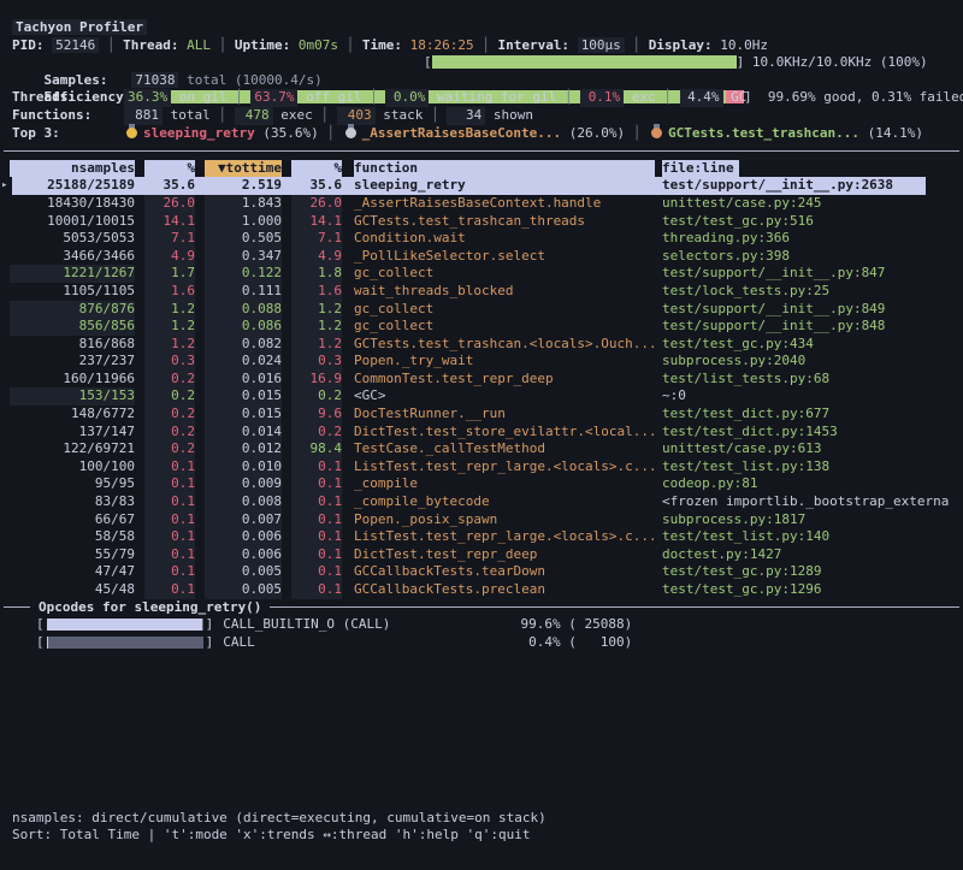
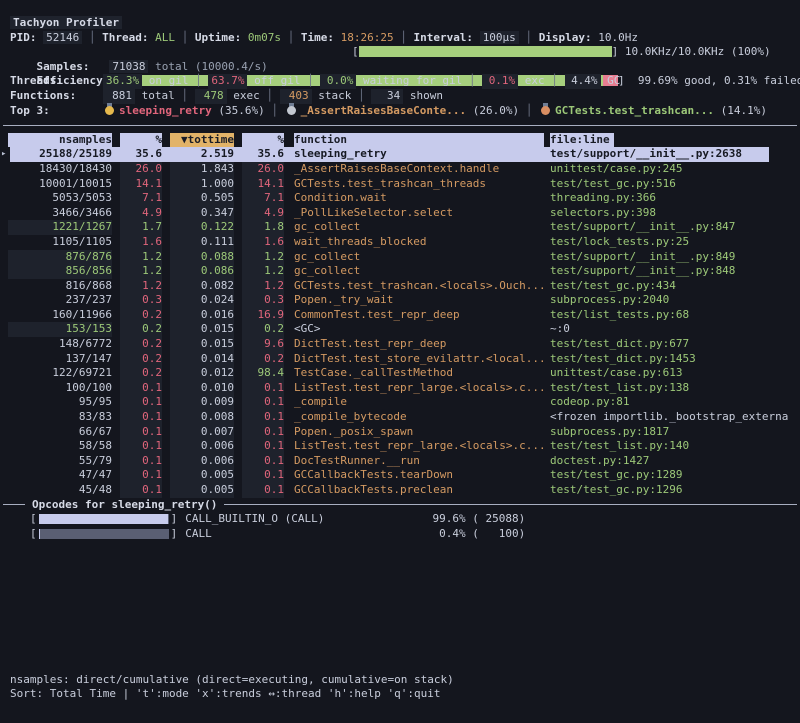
  Tachyon Profiler
  PID: 52146 │ Thread: ALL │ Uptime: 0m07s │ Time: 18:26:25 │ Interval: 100μs │ Display: 10.0Hz
  Samples: 71038 total (10000.4/s)
  [ ] 10.0KHz/10.0KHz (100%)
  Efficiency ] 99.69% good, 0.31% faile
  Threads: 36.3% on gil │ 63.7% off gil │ 0.0% waiting for gil │ 0.1% exc │ 4.4% GC
  Functions: 881 total │ 478 exec │ 403 stack │ 34 shown
  Top 3: sleeping_retry (35.6%) │ _AssertRaisesBaseConte... (26.0%) │ GCTests.test_trashcan... (14.1%)
  nsamples
  %
  ▼tottime
  %
  function
  file:line
  ▸
  25188/25189
  35.6
  2.519
  35.6
  sleeping_retry
  test/support/__init__.py:2638
  18430/18430
  26.0
  1.843
  26.0
  _AssertRaisesBaseContext.handle
  unittest/case.py:245
  10001/10015
  14.1
  1.000
  14.1
  GCTests.test_trashcan_threads
  test/test_gc.py:516
  5053/5053
  7.1
  0.505
  7.1
  Condition.wait
  threading.py:366
  3466/3466
  4.9
  0.347
  4.9
  _PollLikeSelector.select
  selectors.py:398
  1221/1267
  1.7
  0.122
  1.8
  gc_collect
  test/support/__init__.py:847
  1105/1105
  1.6
  0.111
  1.6
  wait_threads_blocked
  test/lock_tests.py:25
  876/876
  1.2
  0.088
  1.2
  gc_collect
  test/support/__init__.py:849
  856/856
  1.2
  0.086
  1.2
  gc_collect
  test/support/__init__.py:848
  816/868
  1.2
  0.082
  1.2
  GCTests.test_trashcan.<locals>.Ouch...
  test/test_gc.py:434
  237/237
  0.3
  0.024
  0.3
  Popen._try_wait
  subprocess.py:2040
  160/11966
  0.2
  0.016
  16.9
  CommonTest.test_repr_deep
  test/list_tests.py:68
  153/153
  0.2
  0.015
  0.2
  <GC>
  ~:0
  148/6772
  0.2
  0.015
  9.6
- DocTestRunner.__run
+ DictTest.test_repr_deep
  test/test_dict.py:677
  137/147
  0.2
  0.014
  0.2
  DictTest.test_store_evilattr.<local...
  test/test_dict.py:1453
  122/69721
  0.2
  0.012
  98.4
  TestCase._callTestMethod
  unittest/case.py:613
  100/100
  0.1
  0.010
  0.1
  ListTest.test_repr_large.<locals>.c...
  test/test_list.py:138
  95/95
  0.1
  0.009
  0.1
  _compile
  codeop.py:81
  83/83
  0.1
  0.008
  0.1
  _compile_bytecode
  <frozen importlib._bootstrap_externa
  66/67
  0.1
  0.007
  0.1
  Popen._posix_spawn
  subprocess.py:1817
  58/58
  0.1
  0.006
  0.1
  ListTest.test_repr_large.<locals>.c...
  test/test_list.py:140
  55/79
  0.1
  0.006
  0.1
- DictTest.test_repr_deep
+ DocTestRunner.__run
  doctest.py:1427
  47/47
  0.1
  0.005
  0.1
  GCCallbackTests.tearDown
  test/test_gc.py:1289
  45/48
  0.1
  0.005
  0.1
  GCCallbackTests.preclean
  test/test_gc.py:1296
  Opcodes for sleeping_retry()
  [
  ]
  CALL_BUILTIN_O (CALL)
  99.6% ( 25088)
  [
  ]
  CALL
  0.4% ( 100)
  nsamples: direct/cumulative (direct=executing, cumulative=on stack)
  Sort: Total Time | 't':mode 'x':trends ↔:thread 'h':help 'q':quit
